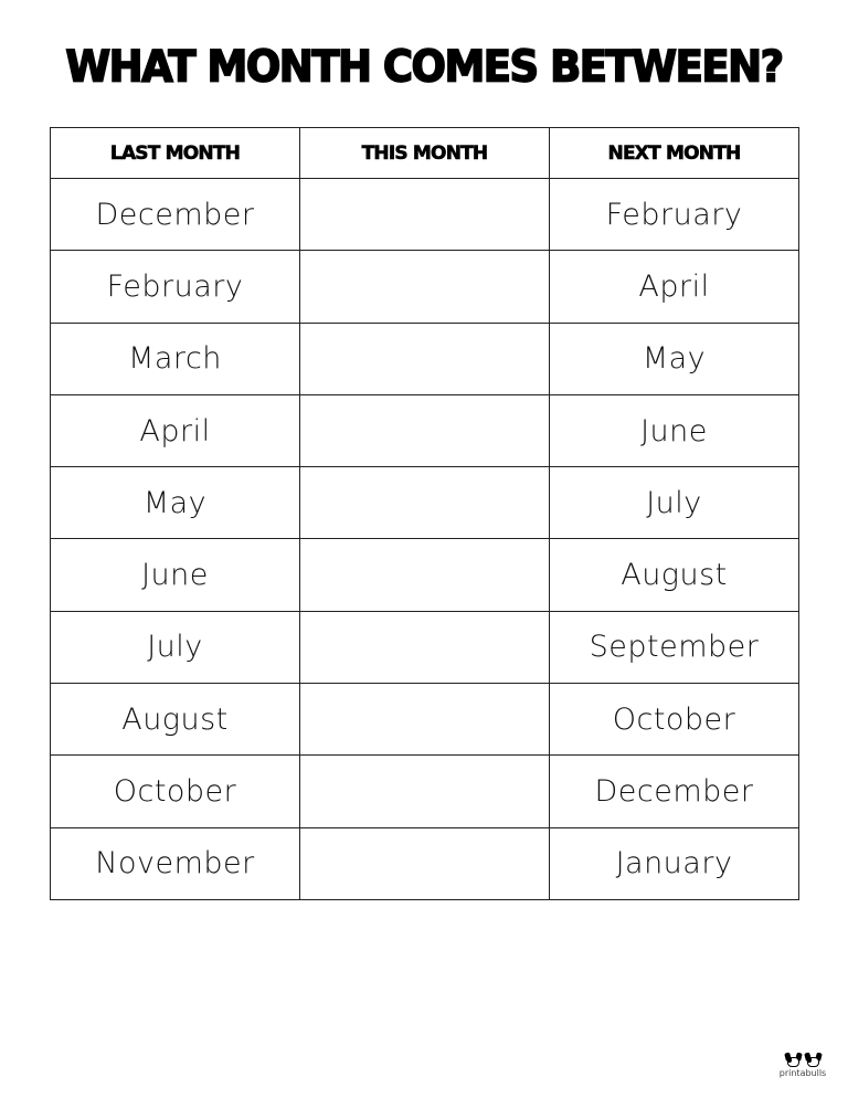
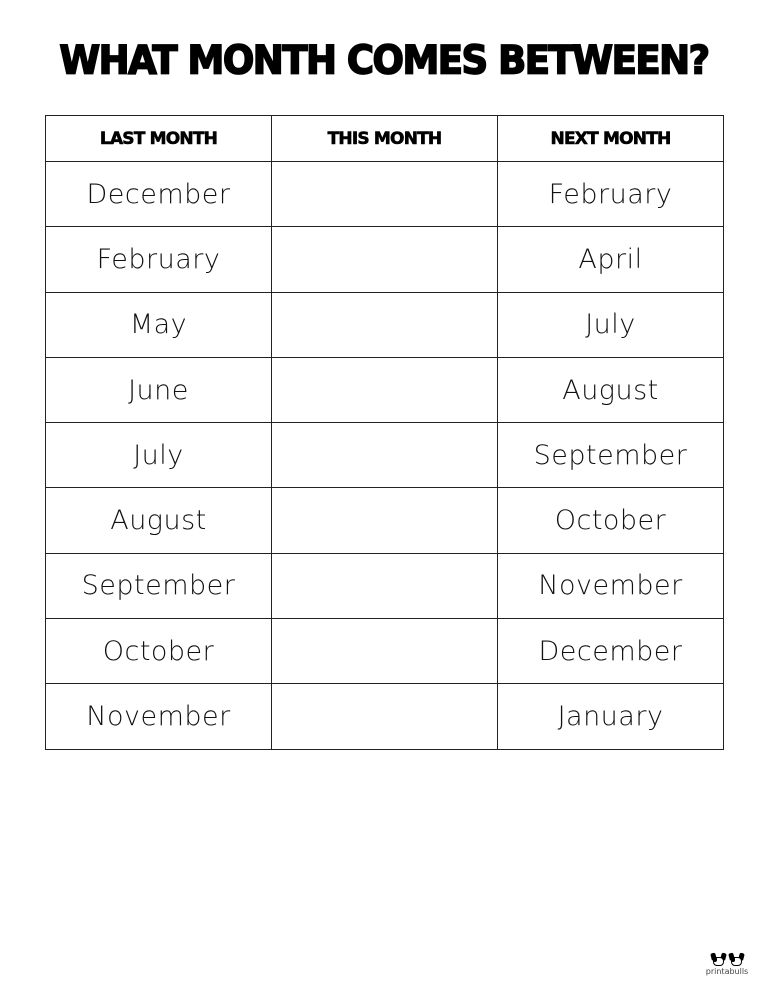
  WHAT MONTH COMES BETWEEN?
  LAST MONTH	THIS MONTH	NEXT MONTH
  December		February
  February		April
- March		May
- April		June
  May		July
  June		August
  July		September
  August		October
+ September		November
  October		December
  November		January
  printabulls
